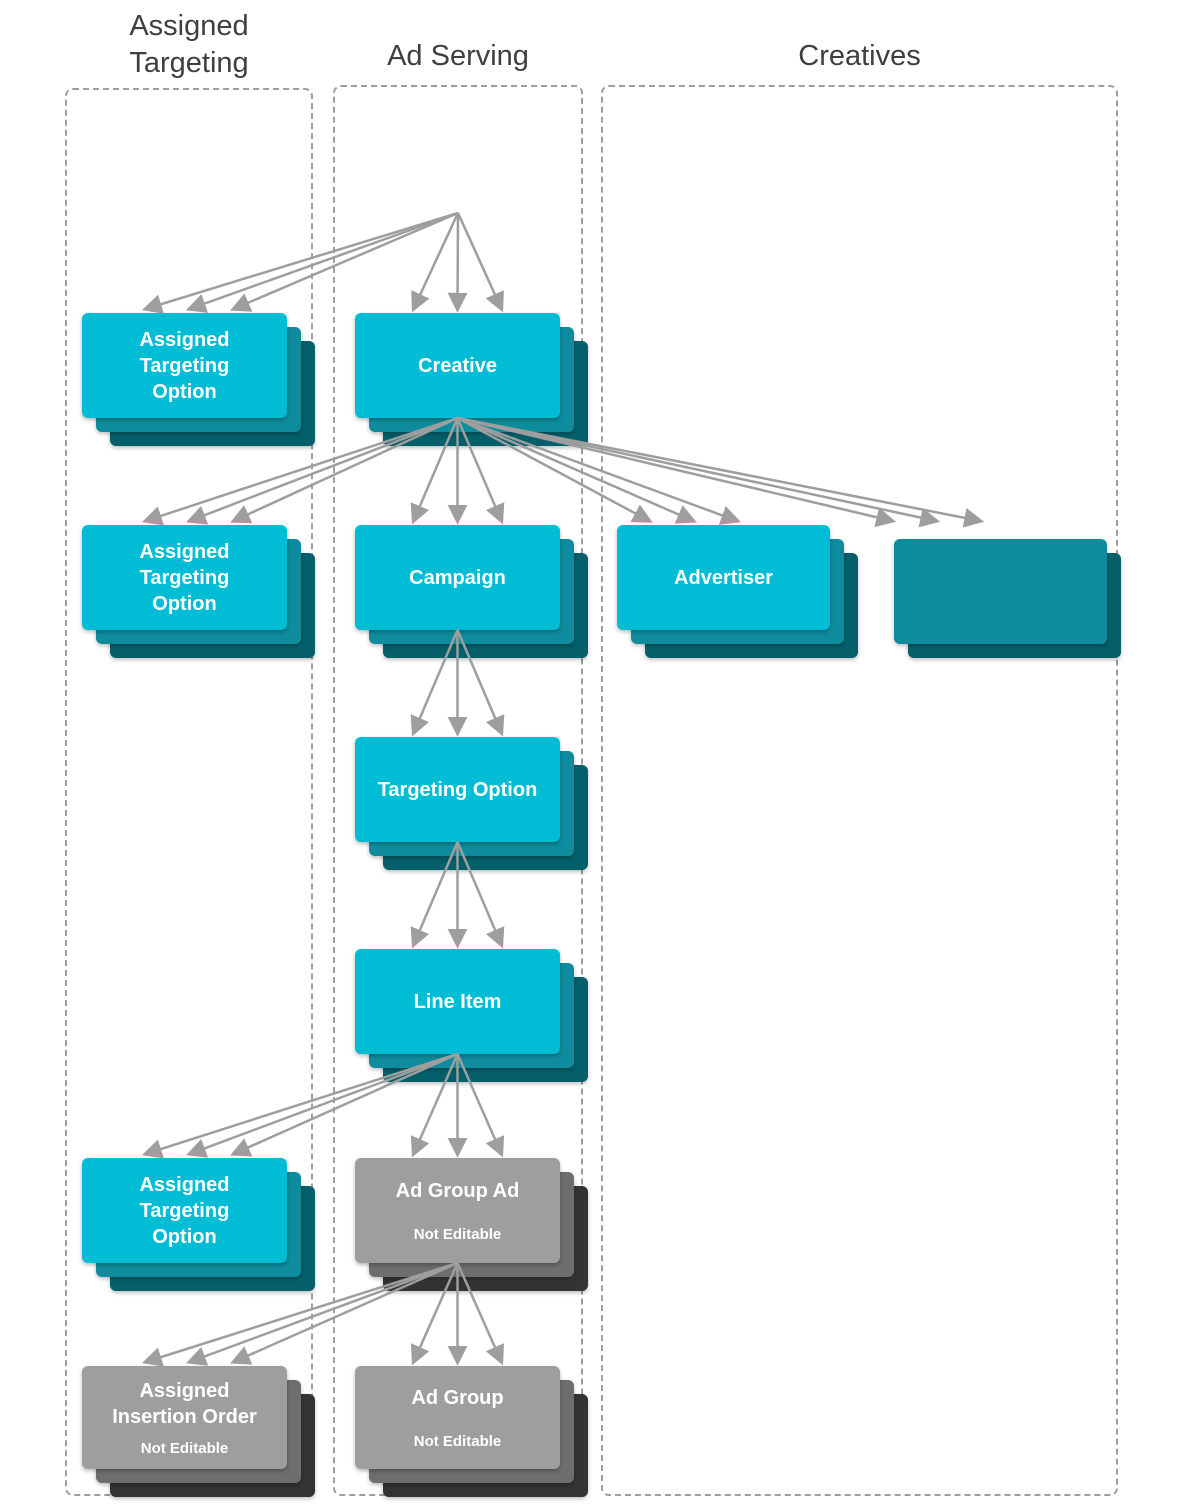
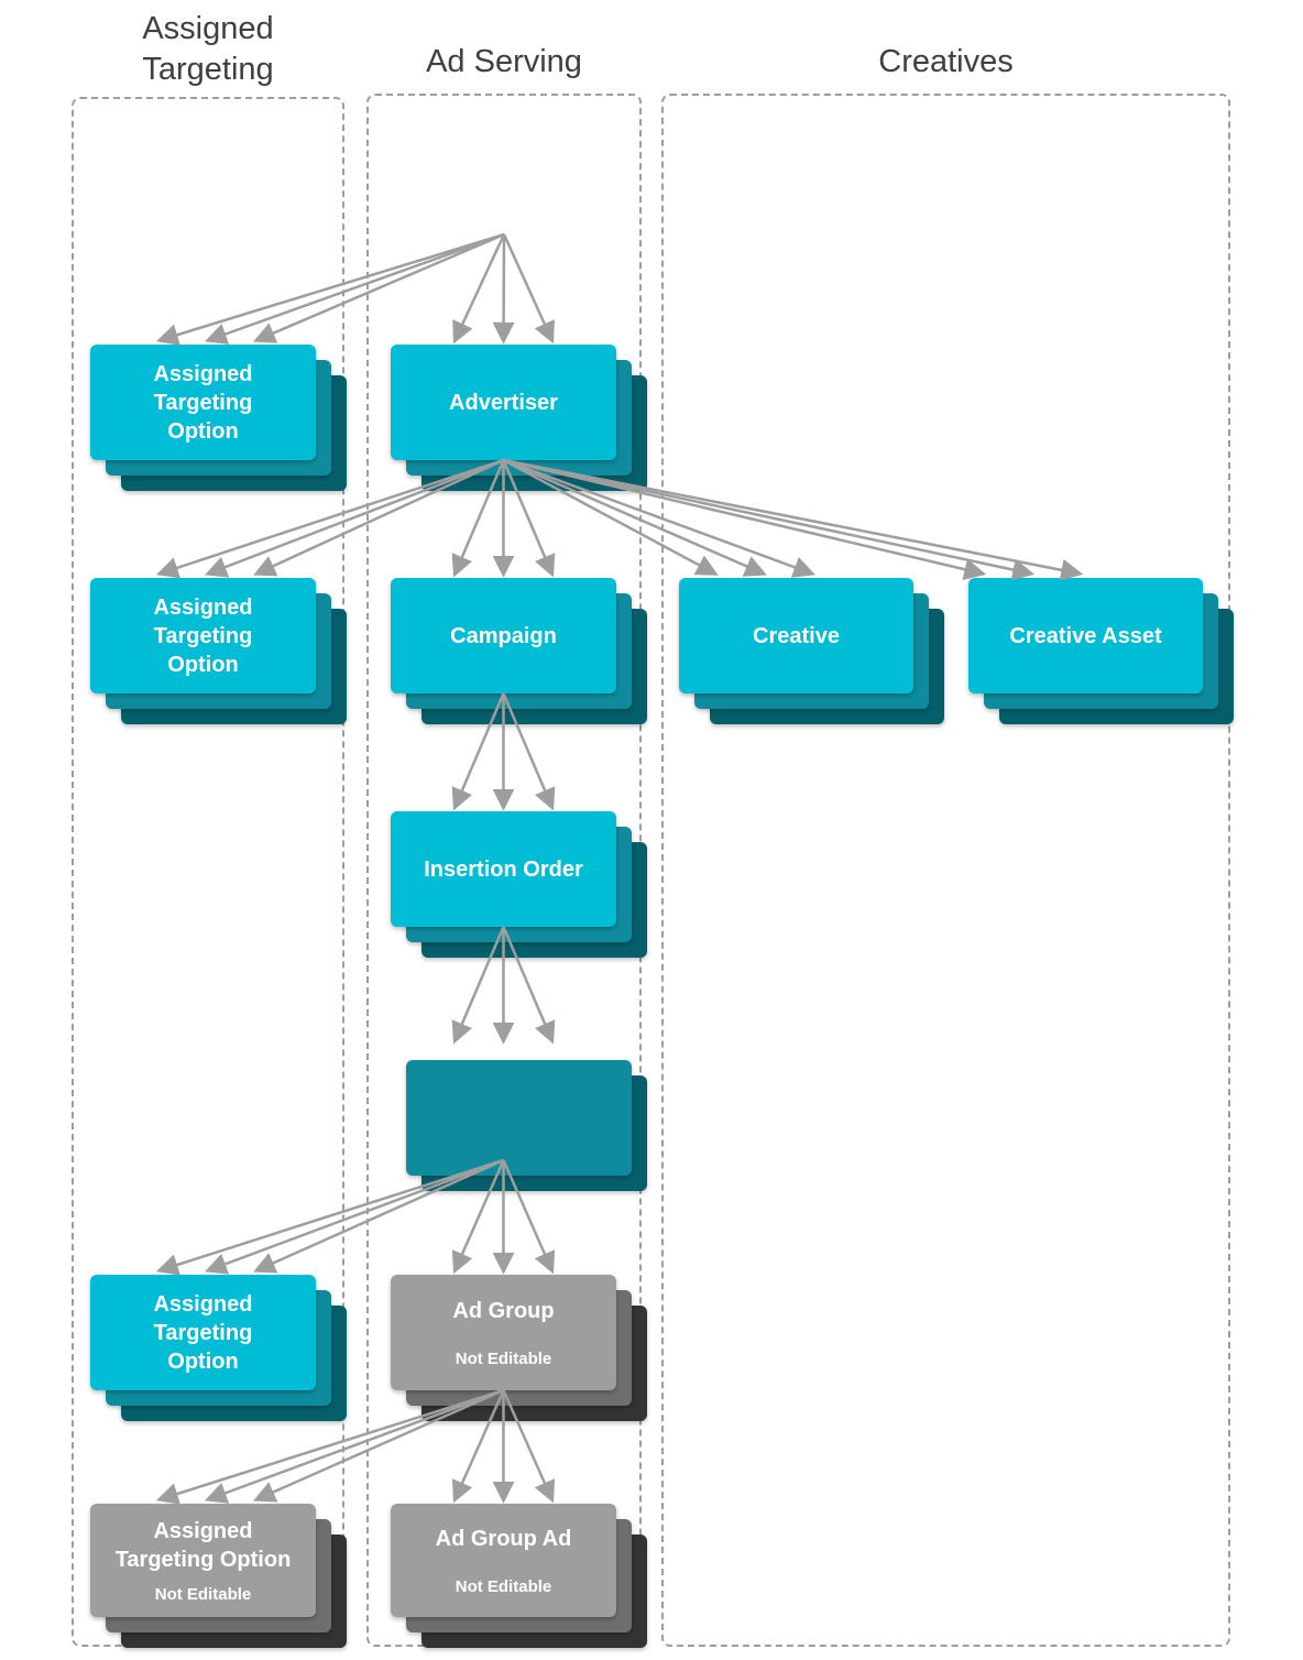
  Assigned
  Targeting
  Ad Serving
  Creatives
  Assigned
  Targeting
  Option
- Creative
+ Advertiser
  Assigned
  Targeting
  Option
  Campaign
- Advertiser
+ Creative
+ Creative Asset
- Targeting Option
+ Insertion Order
- Line Item
  Assigned
  Targeting
  Option
- Ad Group Ad
+ Ad Group
  Not Editable
  Assigned
- Insertion Order
+ Targeting Option
  Not Editable
- Ad Group
+ Ad Group Ad
  Not Editable
